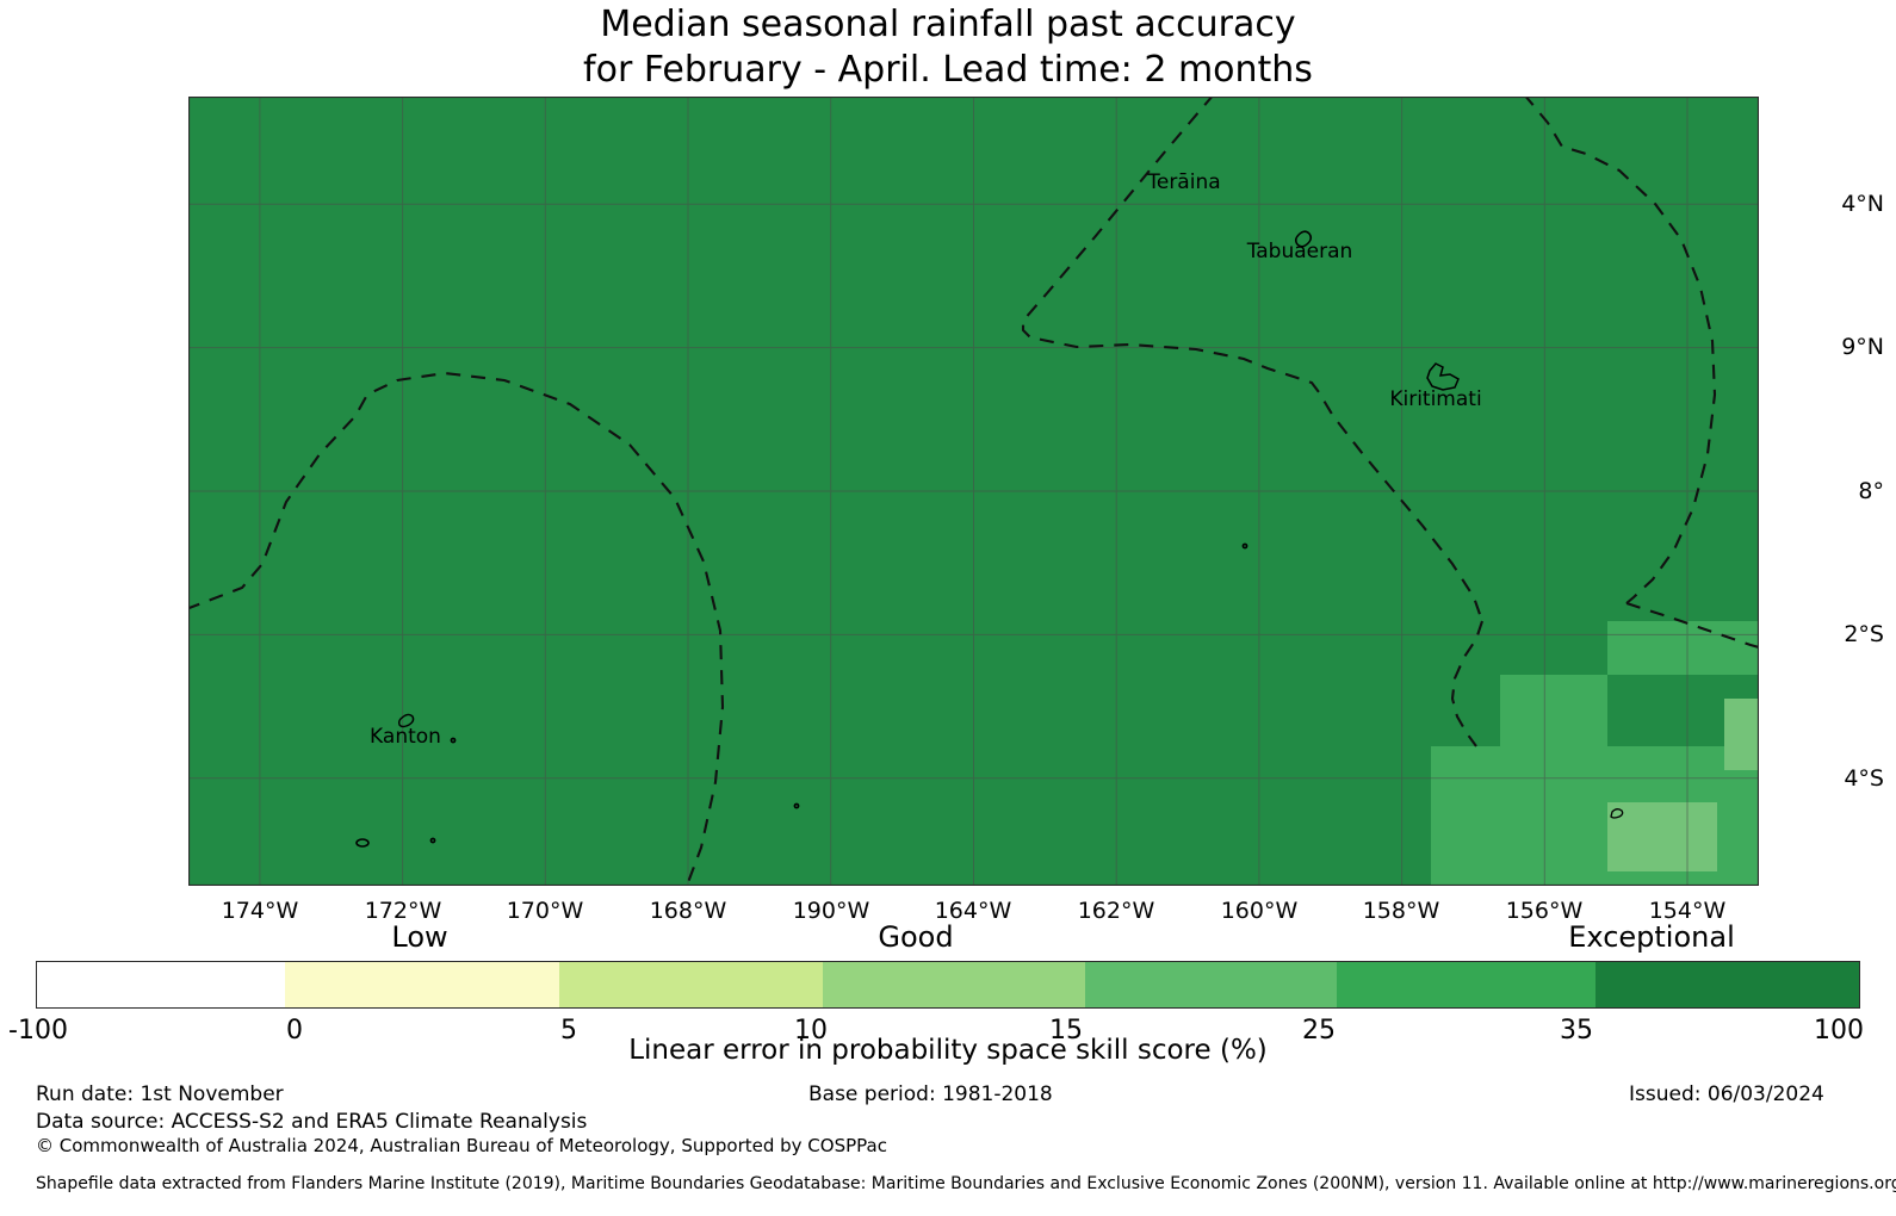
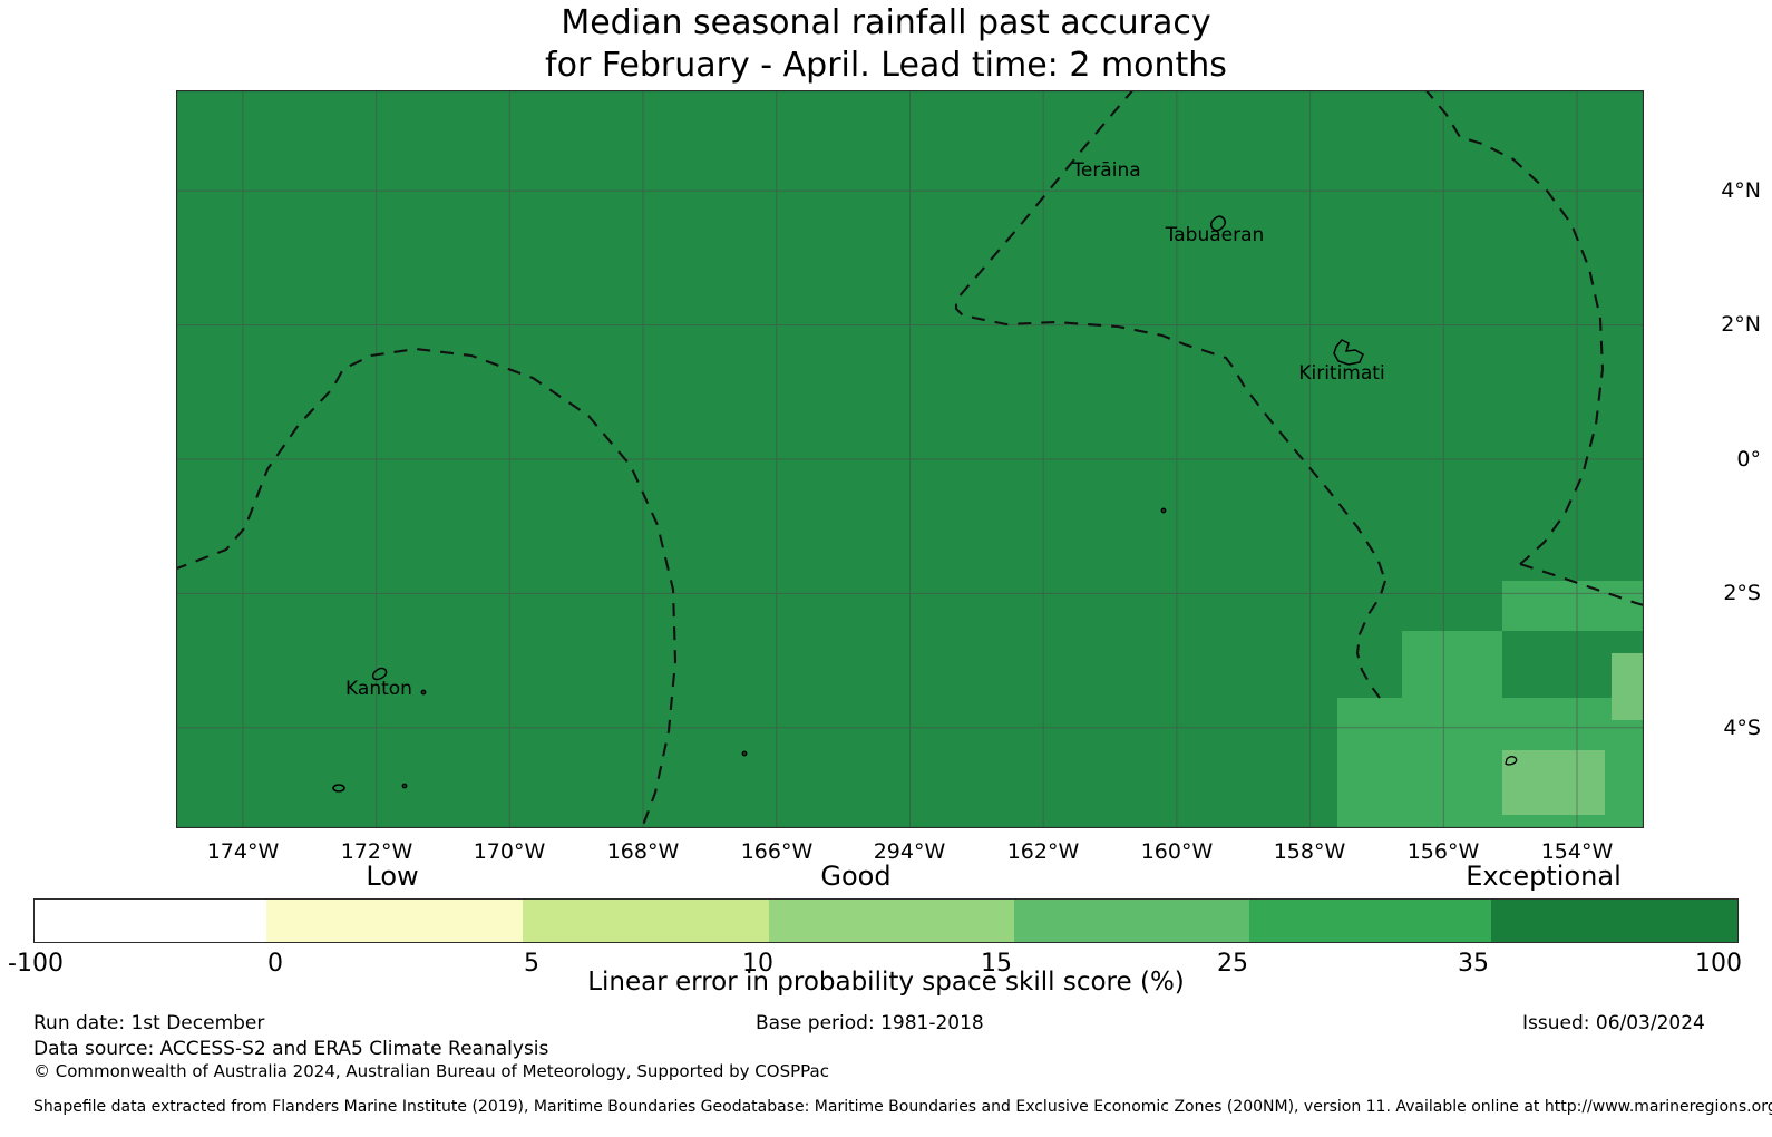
  Median seasonal rainfall past accuracy
  for February - April. Lead time: 2 months
  Terāina
  Tabuaeran
  Kiritimati
  Kanton
  4°N
- 9°N
+ 2°N
- 8°
+ 0°
  2°S
  4°S
  174°W
  172°W
  170°W
  168°W
- 190°W
+ 166°W
- 164°W
+ 294°W
  162°W
  160°W
  158°W
  156°W
  154°W
  Low
  Good
  Exceptional
  -100
  0
  5
  10
  15
  25
  35
  100
  Linear error in probability space skill score (%)
- Run date: 1st November
+ Run date: 1st December
  Data source: ACCESS-S2 and ERA5 Climate Reanalysis
  © Commonwealth of Australia 2024, Australian Bureau of Meteorology, Supported by COSPPac
  Base period: 1981-2018
  Issued: 06/03/2024
  Shapefile data extracted from Flanders Marine Institute (2019), Maritime Boundaries Geodatabase: Maritime Boundaries and Exclusive Economic Zones (200NM), version 11. Available online at http://www.marineregions.or
